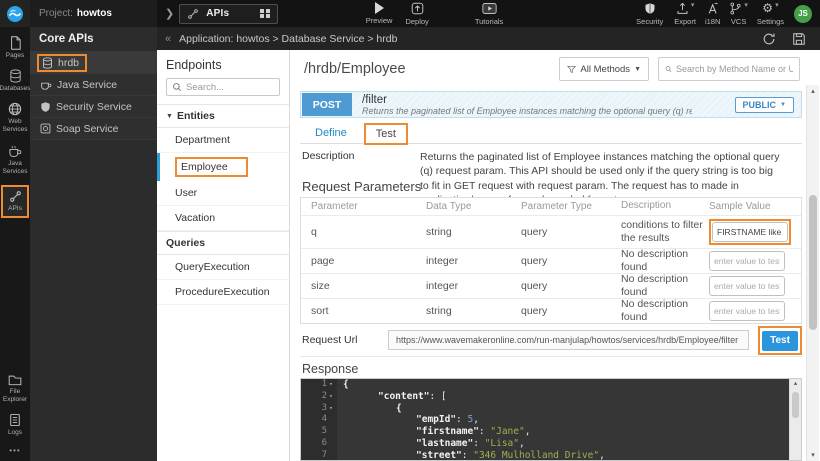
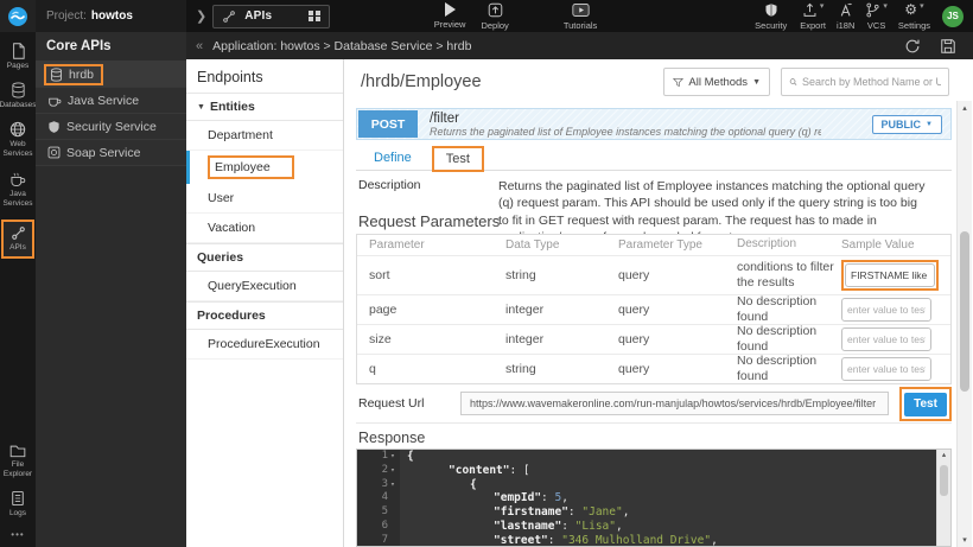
  Project:
  howtos
  ❯
  APIs
  Preview
  Deploy
  Tutorials
  Security
  Export
  i18N
  VCS
  ⚙
  Settings
  JS
  •••
  Core APIs
  hrdb
  Java Service
  Security Service
  Soap Service
  «
  Application: howtos > Database Service > hrdb
  Endpoints
- Search...
  Entities
  Department
  Employee
  User
  Vacation
  Queries
  QueryExecution
+ Procedures
  ProcedureExecution
  /hrdb/Employee
  All Methods
  Search by Method Name or U
  POST
  /filter
  PUBLIC
  Define
  Test
  Description
  Returns the paginated list of Employee instances matching the optional query (q) request param. This API should be used only if the query string is too big to fit in GET request with request param. The request has to made in
  Request Parameters
  Parameter
  Data Type
  Parameter Type
  Description
  Sample Value
- q
+ sort
  string
  query
  conditions to filter the results
  page
  integer
  query
  No description found
  enter value to tes
  size
  integer
  query
  No description found
  enter value to tes
- sort
+ q
  string
  query
  No description found
  enter value to tes
  Request Url
  https://www.wavemakeronline.com/run-manjulap/howtos/services/hrdb/Employee/filter
  Test
  Response
  1
  ▾
  {
  2
  ▾
  "content": [
  3
  ▾
  {
  4
  "empId": 5,
  5
  "firstname": "Jane",
  6
  "lastname": "Lisa",
  7
  "street": "346 Mulholland Drive",
